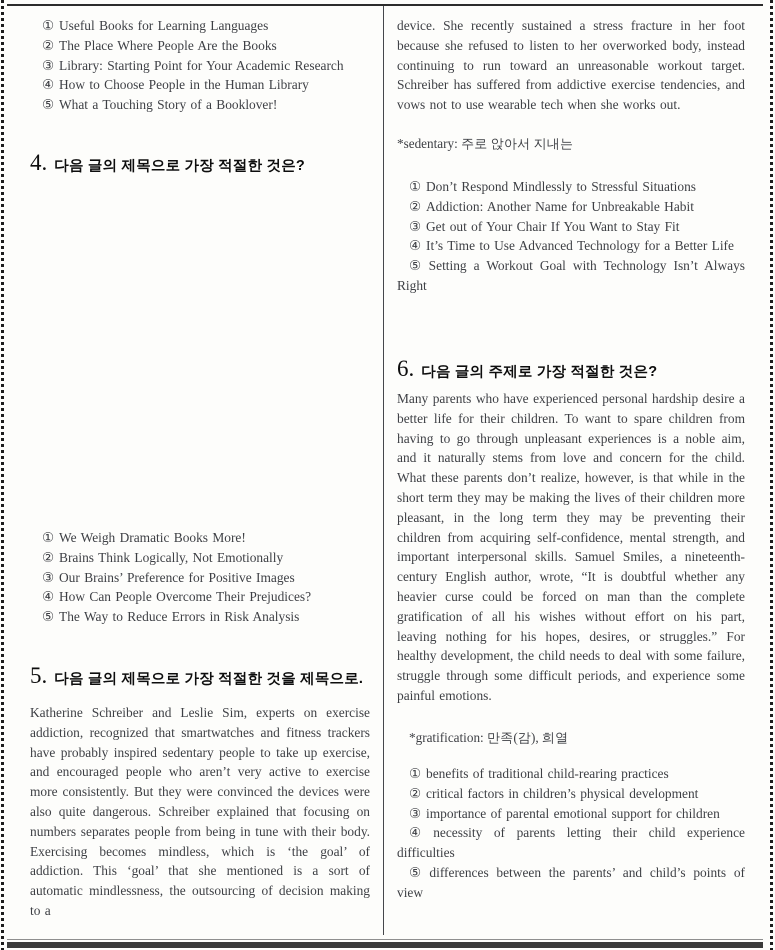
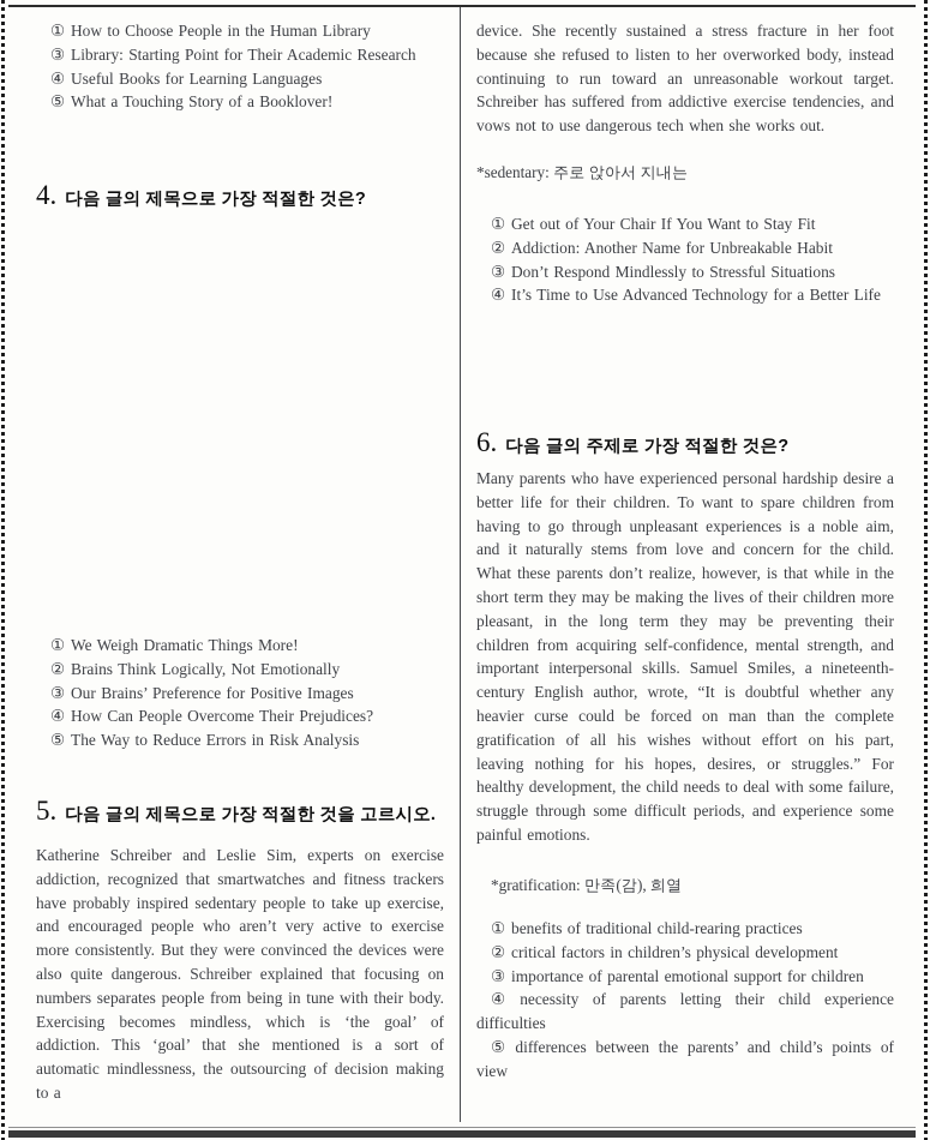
- ① Useful Books for Learning Languages
+ ① How to Choose People in the Human Library
- ② The Place Where People Are the Books
- ③ Library: Starting Point for Your Academic Research
+ ③ Library: Starting Point for Their Academic Research
- ④ How to Choose People in the Human Library
+ ④ Useful Books for Learning Languages
  ⑤ What a Touching Story of a Booklover!
  4.
  다음 글의 제목으로 가장 적절한 것은?
- ① We Weigh Dramatic Books More!
+ ① We Weigh Dramatic Things More!
  ② Brains Think Logically, Not Emotionally
  ③ Our Brains’ Preference for Positive Images
  ④ How Can People Overcome Their Prejudices?
  ⑤ The Way to Reduce Errors in Risk Analysis
  5.
- 다음 글의 제목으로 가장 적절한 것을 제목으로.
+ 다음 글의 제목으로 가장 적절한 것을 고르시오.
  Katherine Schreiber and Leslie Sim, experts on exercise addiction, recognized that smartwatches and fitness trackers have probably inspired sedentary people to take up exercise, and encouraged people who aren’t very active to exercise more consistently. But they were convinced the devices were also quite dangerous. Schreiber explained that focusing on numbers separates people from being in tune with their body. Exercising becomes mindless, which is ‘the goal’ of addiction. This ‘goal’ that she mentioned is a sort of automatic mindlessness, the outsourcing of decision making to a
- device. She recently sustained a stress fracture in her foot because she refused to listen to her overworked body, instead continuing to run toward an unreasonable workout target. Schreiber has suffered from addictive exercise tendencies, and vows not to use wearable tech when she works out.
+ device. She recently sustained a stress fracture in her foot because she refused to listen to her overworked body, instead continuing to run toward an unreasonable workout target. Schreiber has suffered from addictive exercise tendencies, and vows not to use dangerous tech when she works out.
  *sedentary: 주로 앉아서 지내는
- ① Don’t Respond Mindlessly to Stressful Situations
+ ① Get out of Your Chair If You Want to Stay Fit
  ② Addiction: Another Name for Unbreakable Habit
- ③ Get out of Your Chair If You Want to Stay Fit
+ ③ Don’t Respond Mindlessly to Stressful Situations
  ④ It’s Time to Use Advanced Technology for a Better Life
- ⑤ Setting a Workout Goal with Technology Isn’t Always Right
  6.
  다음 글의 주제로 가장 적절한 것은?
  Many parents who have experienced personal hardship desire a better life for their children. To want to spare children from having to go through unpleasant experiences is a noble aim, and it naturally stems from love and concern for the child. What these parents don’t realize, however, is that while in the short term they may be making the lives of their children more pleasant, in the long term they may be preventing their children from acquiring self-confidence, mental strength, and important interpersonal skills. Samuel Smiles, a nineteenth-century English author, wrote, “It is doubtful whether any heavier curse could be forced on man than the complete gratification of all his wishes without effort on his part, leaving nothing for his hopes, desires, or struggles.” For healthy development, the child needs to deal with some failure, struggle through some difficult periods, and experience some painful emotions.
  *gratification: 만족(감), 희열
  ① benefits of traditional child-rearing practices
  ② critical factors in children’s physical development
  ③ importance of parental emotional support for children
  ④ necessity of parents letting their child experience difficulties
  ⑤ differences between the parents’ and child’s points of view
